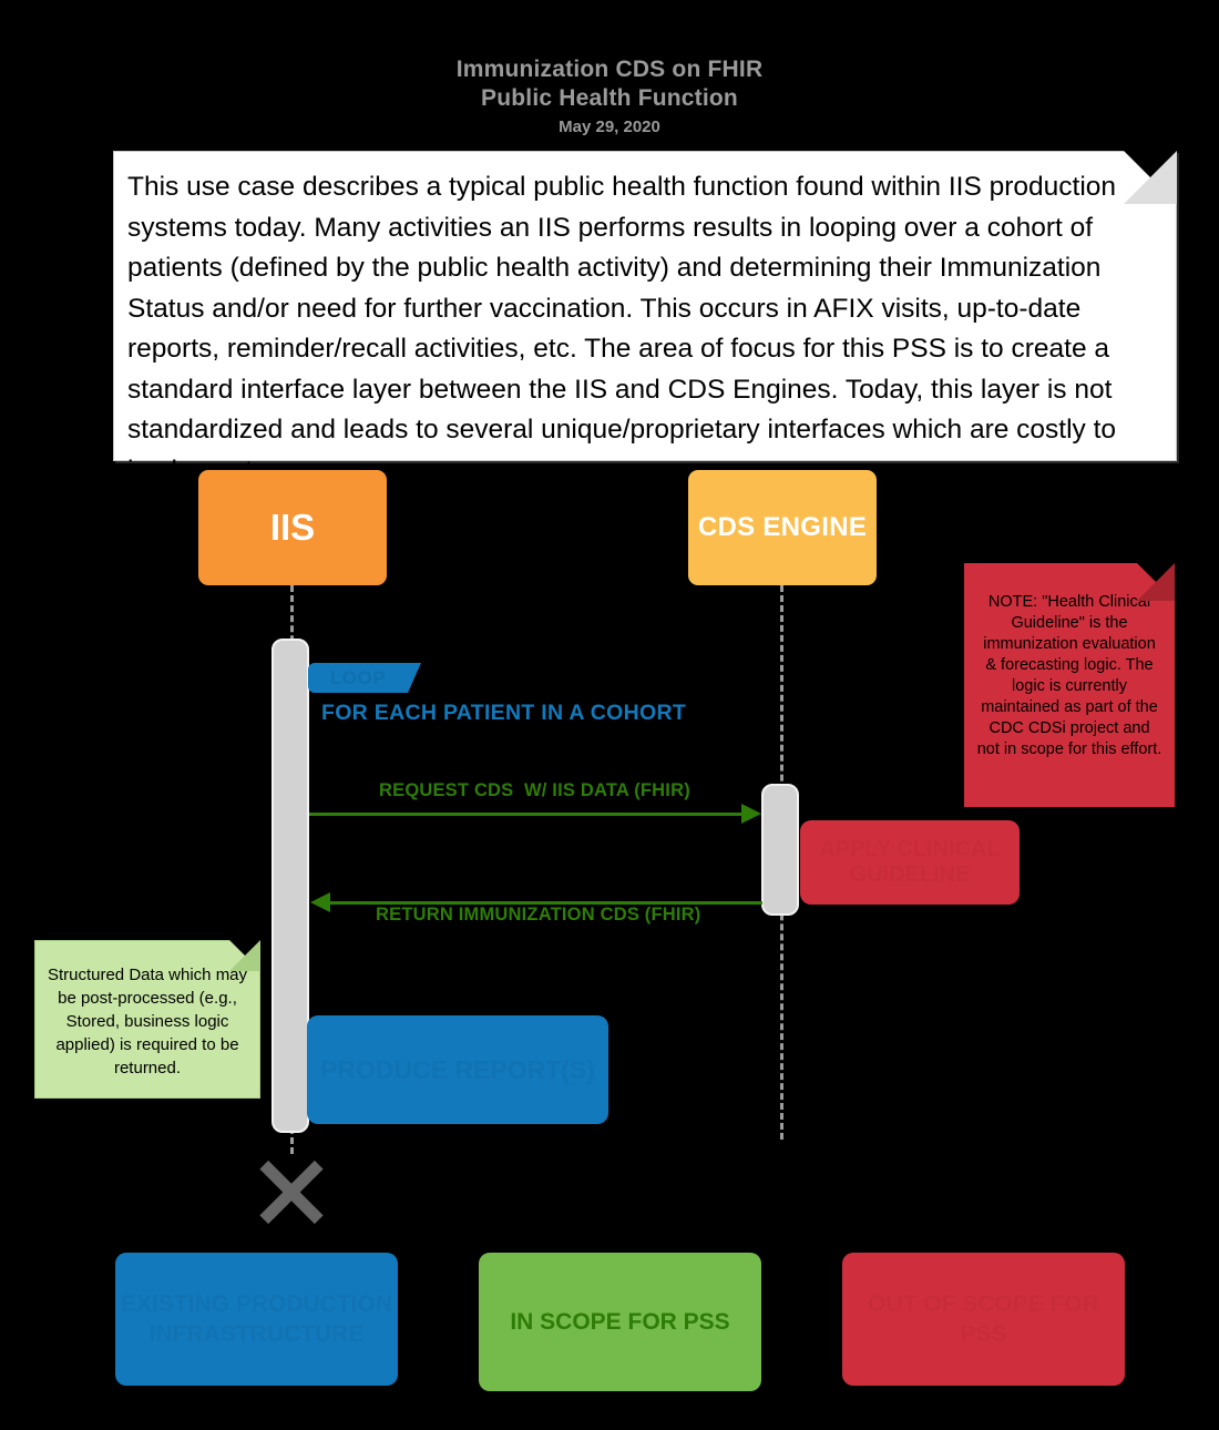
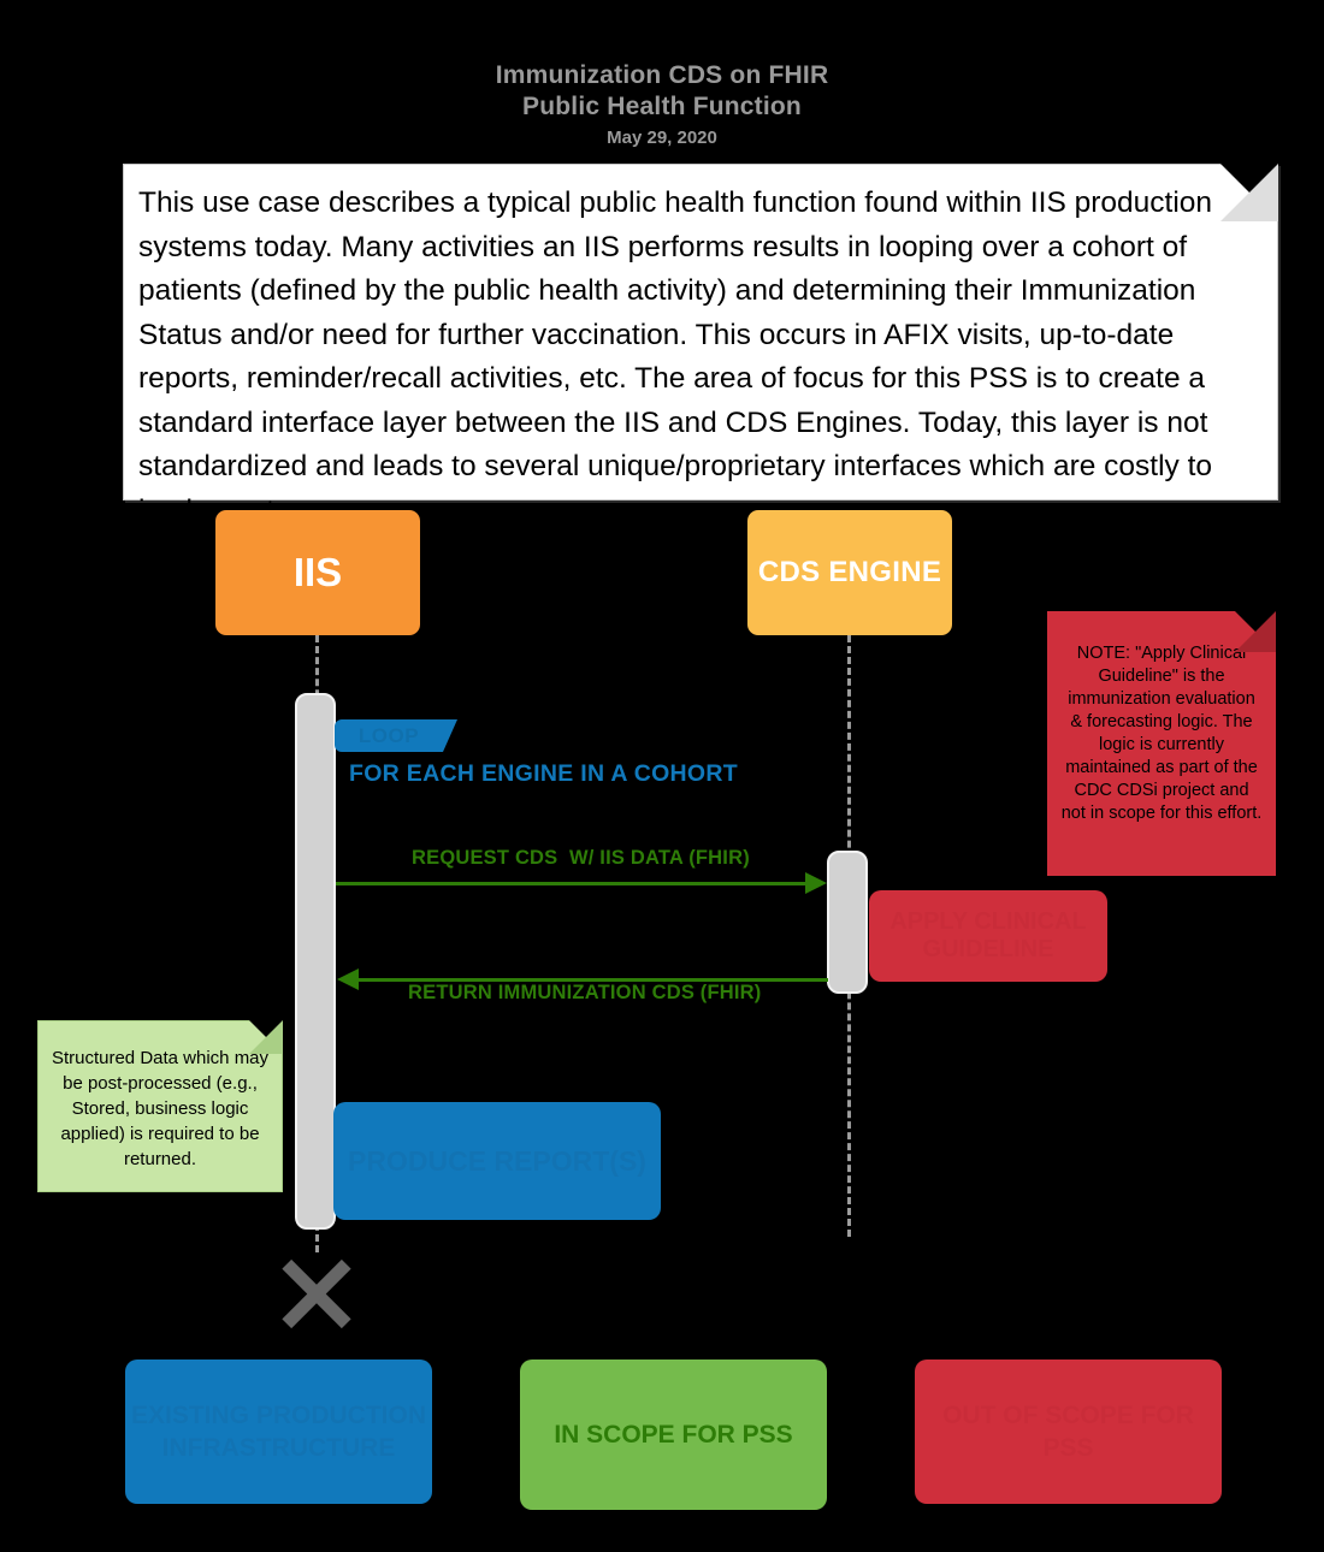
  Immunization CDS on FHIR
  Public Health Function
  May 29, 2020
  This use case describes a typical public health function found within IIS production systems today. Many activities an IIS performs results in looping over a cohort of patients (defined by the public health activity) and determining their Immunization Status and/or need for further vaccination. This occurs in AFIX visits, up-to-date reports, reminder/recall activities, etc. The area of focus for this PSS is to create a standard interface layer between the IIS and CDS Engines. Today, this layer is not standardized and leads to several unique/proprietary interfaces which are costly to imple
  IIS
  CDS ENGINE
- FOR EACH PATIENT IN A COHORT
+ FOR EACH ENGINE IN A COHORT
  REQUEST CDS W/ IIS DATA (FHIR)
  RETURN IMMUNIZATION CDS (FHIR)
- NOTE: "Health Clinical Guideline" is the immunization evaluation & forecasting logic. The logic is currently maintained as part of the CDC CDSi project and not in scope for this effort.
+ NOTE: "Apply Clinical Guideline" is the immunization evaluation & forecasting logic. The logic is currently maintained as part of the CDC CDSi project and not in scope for this effort.
  Structured Data which may be post-processed (e.g., Stored, business logic applied) is required to be returned.
  IN SCOPE FOR PSS
